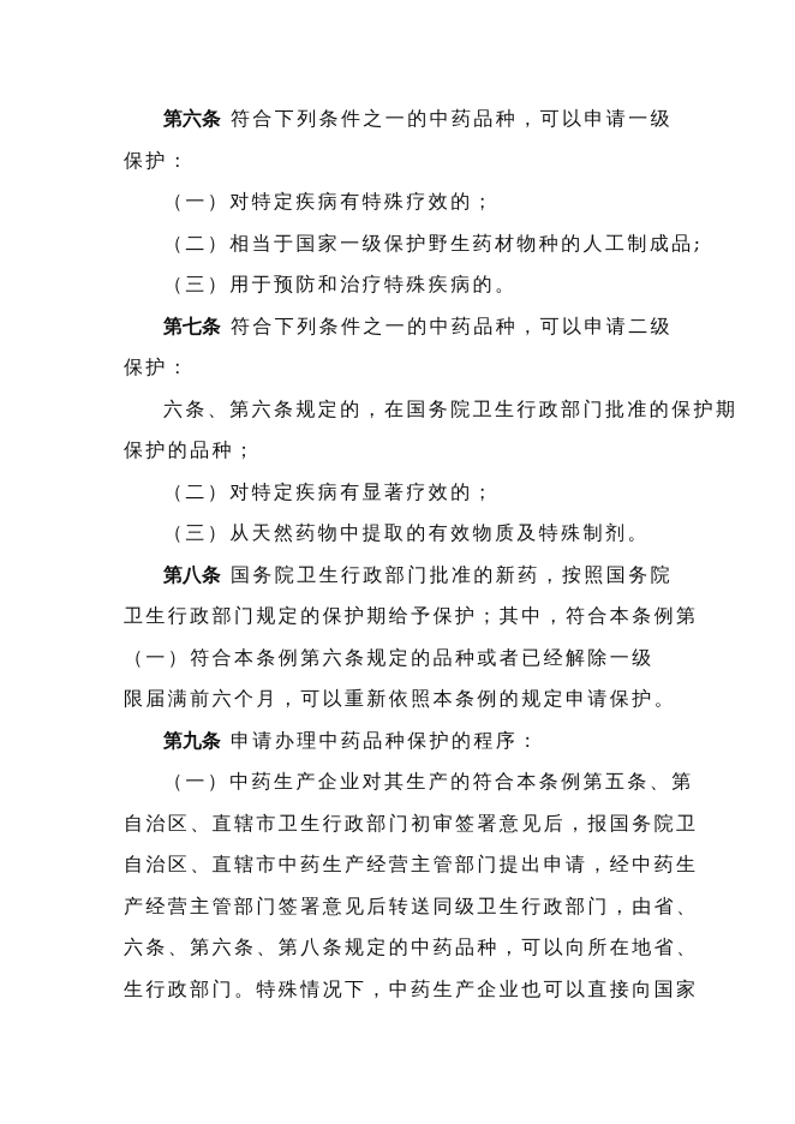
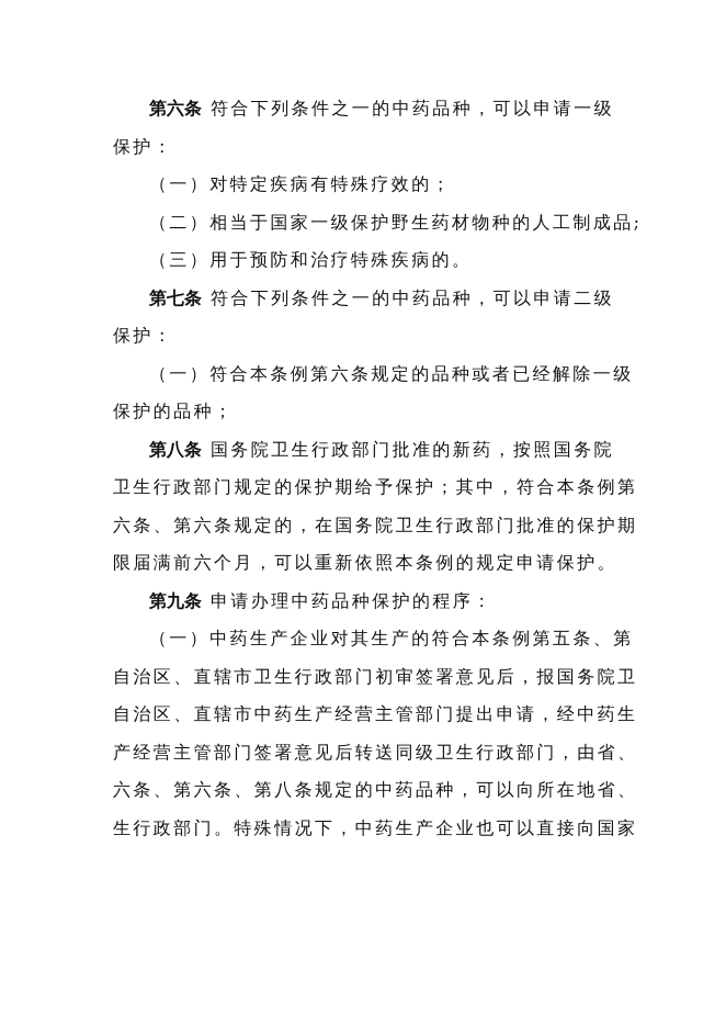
  第六条 符合下列条件之一的中药品种，可以申请一级
  保护：
  （一）对特定疾病有特殊疗效的；
  （二）相当于国家一级保护野生药材物种的人工制成品;
  （三）用于预防和治疗特殊疾病的。
  第七条 符合下列条件之一的中药品种，可以申请二级
  保护：
- 六条、第六条规定的，在国务院卫生行政部门批准的保护期
+ （一）符合本条例第六条规定的品种或者已经解除一级
  保护的品种；
- （二）对特定疾病有显著疗效的；
- （三）从天然药物中提取的有效物质及特殊制剂。
  第八条 国务院卫生行政部门批准的新药，按照国务院
  卫生行政部门规定的保护期给予保护；其中，符合本条例第
- （一）符合本条例第六条规定的品种或者已经解除一级
+ 六条、第六条规定的，在国务院卫生行政部门批准的保护期
  限届满前六个月，可以重新依照本条例的规定申请保护。
  第九条 申请办理中药品种保护的程序：
  （一）中药生产企业对其生产的符合本条例第五条、第
  自治区、直辖市卫生行政部门初审签署意见后，报国务院卫
  自治区、直辖市中药生产经营主管部门提出申请，经中药生
  产经营主管部门签署意见后转送同级卫生行政部门，由省、
  六条、第六条、第八条规定的中药品种，可以向所在地省、
  生行政部门。特殊情况下，中药生产企业也可以直接向国家
